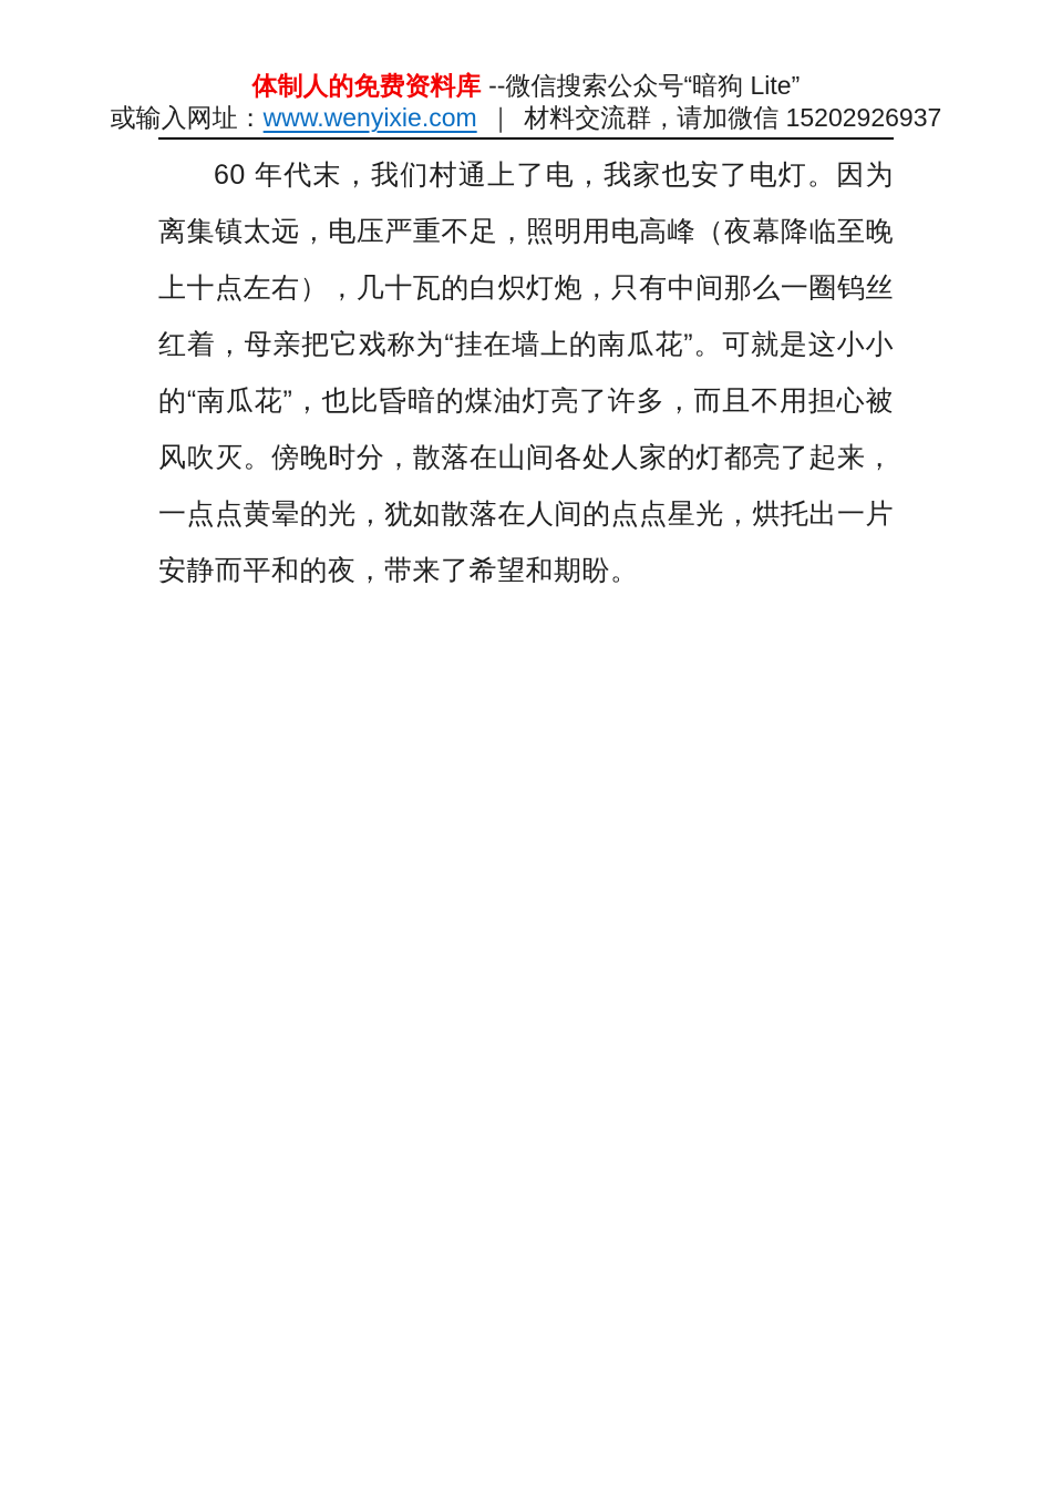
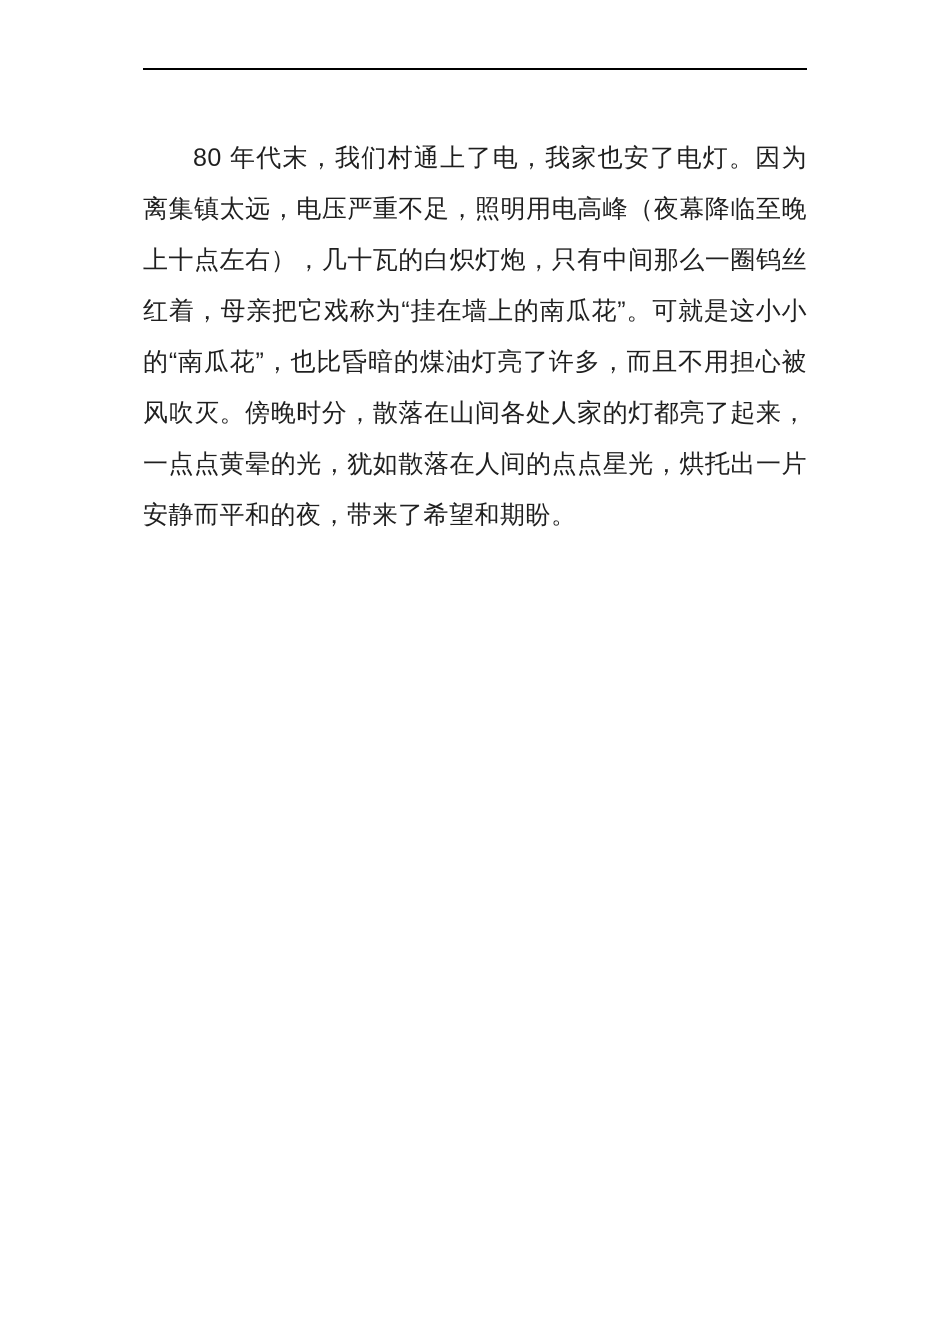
- 体制人的免费资料库 --微信搜索公众号“暗狗 Lite”
- 或输入网址：www.wenyixie.com ｜ 材料交流群，请加微信 15202926937
- 60 年代末，我们村通上了电，我家也安了电灯。因为离集镇太远，电压严重不足，照明用电高峰（夜幕降临至晚上十点左右），几十瓦的白炽灯炮，只有中间那么一圈钨丝红着，母亲把它戏称为“挂在墙上的南瓜花”。可就是这小小的“南瓜花”，也比昏暗的煤油灯亮了许多，而且不用担心被风吹灭。傍晚时分，散落在山间各处人家的灯都亮了起来，一点点黄晕的光，犹如散落在人间的点点星光，烘托出一片安静而平和的夜，带来了希望和期盼。
+ 80 年代末，我们村通上了电，我家也安了电灯。因为离集镇太远，电压严重不足，照明用电高峰（夜幕降临至晚上十点左右），几十瓦的白炽灯炮，只有中间那么一圈钨丝红着，母亲把它戏称为“挂在墙上的南瓜花”。可就是这小小的“南瓜花”，也比昏暗的煤油灯亮了许多，而且不用担心被风吹灭。傍晚时分，散落在山间各处人家的灯都亮了起来，一点点黄晕的光，犹如散落在人间的点点星光，烘托出一片安静而平和的夜，带来了希望和期盼。
